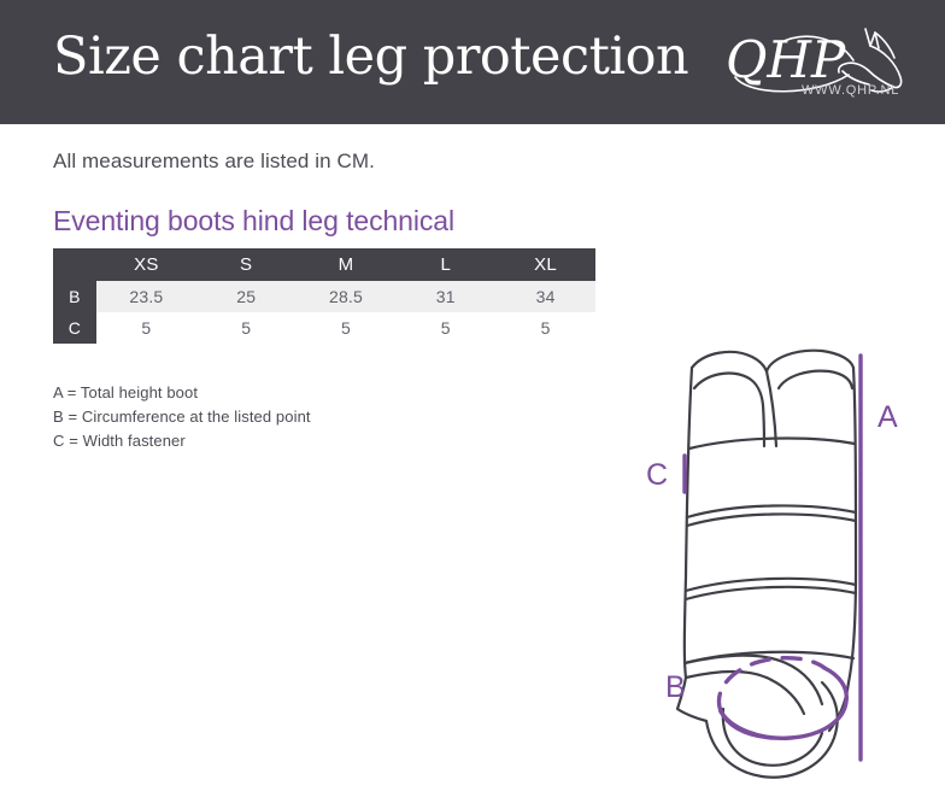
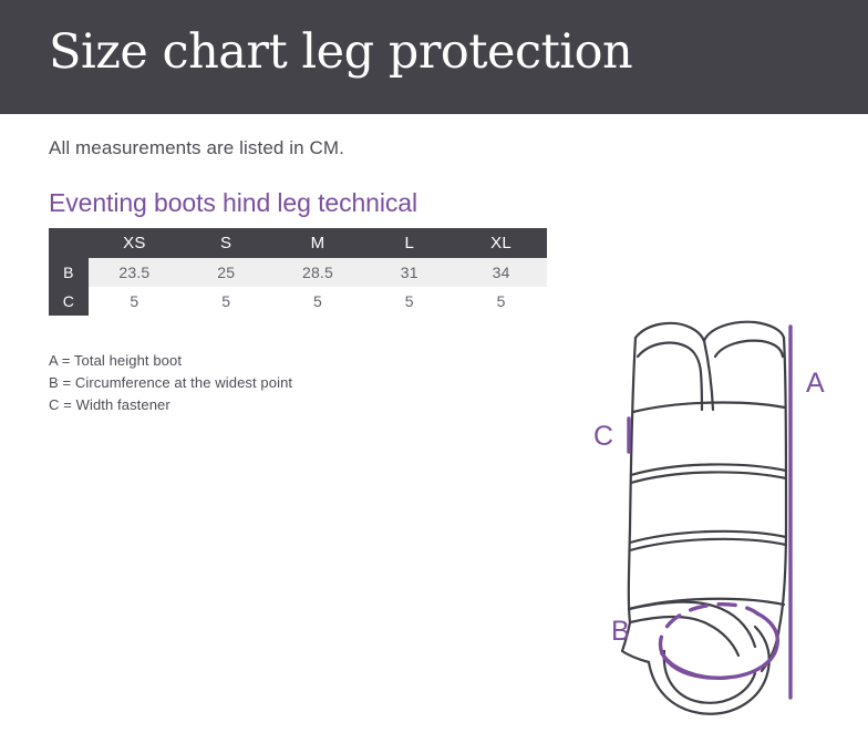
  Size chart leg protection
- QHP
- WWW.QHP.NL
  All measurements are listed in CM.
  Eventing boots hind leg technical
  	XS	S	M	L	XL
  B	23.5	25	28.5	31	34
  C	5	5	5	5	5
  A = Total height boot
- B = Circumference at the listed point
+ B = Circumference at the widest point
  C = Width fastener
  A
  C
  B
